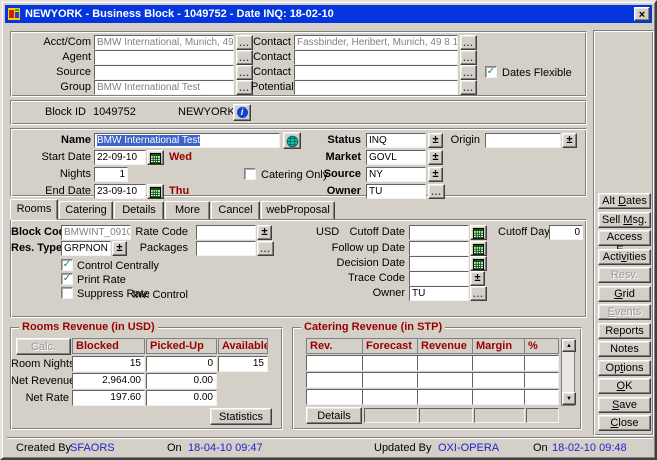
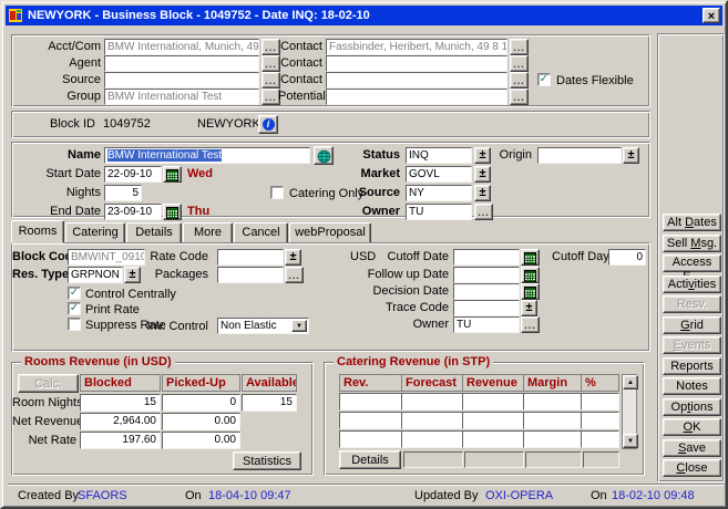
  NEWYORK - Business Block - 1049752 - Date INQ: 18-02-10
  ×
  Acct/Com
  BMW International, Munich, 49
  ...
  Contact
  Fassbinder, Heribert, Munich, 49 8 1
  ...
  Agent
  ...
  Contact
  ...
  Source
  ...
  Contact
  ...
  ✓
  Dates Flexible
  Group
  BMW International Test
  ...
  Potential
  ...
  Block ID
  1049752
  NEWYORK
  i
  Name
  BMW International Test
  Start Date
  22-09-10
  Wed
  Nights
- 1
+ 5
  End Date
  23-09-10
  Thu
  Catering Only
  Status
  INQ
  ±
  Market
  GOVL
  ±
  Source
  NY
  ±
  Owner
  TU
  ...
  Origin
  ±
  Rooms
  Catering
  Details
  More
  Cancel
  webProposal
  Block Co
  BMWINT_0910
  Res. Type
  GRPNON
  ±
  ✓
  Control Centrally
  ✓
  Print Rate
  Suppress Rate
  Rate Code
  ±
  Packages
  ...
  Inv. Control
+ Non Elastic
  USD
  Cutoff Date
  Cutoff Day
  0
  Follow up Date
  Decision Date
  Trace Code
  ±
  Owner
  TU
  ...
  Rooms Revenue (in USD)
  Calc.
  Blocked
  Picked-Up
  Available
  Room Night
  15
  0
  15
  Net Revenu
  2,964.00
  0.00
  Net Rate
  197.60
  0.00
  Statistics
  Catering Revenue (in STP)
  Forecast
  Revenue
  Margin
  %
  Details
  Alt Dates
  Sell Msg.
  Activities
  Resv.
  Grid
  Events
  Reports
  Notes
  Options
  OK
  Save
  Close
  Created By
  SFAORS
  On
  18-04-10 09:47
  Updated By
  OXI-OPERA
  On
  18-02-10 09:48
